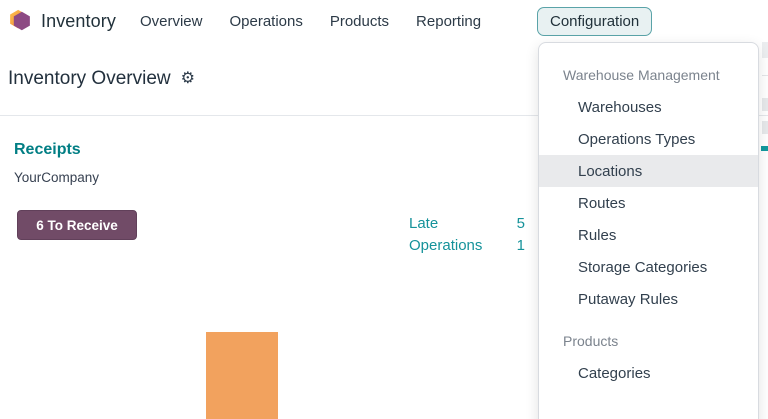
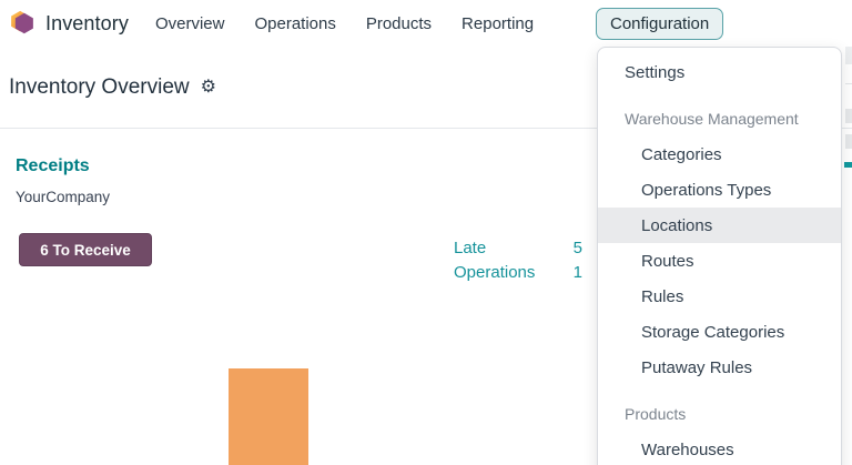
  Inventory
  Overview
  Operations
  Products
  Reporting
  Configuration
  Inventory Overview
  ⚙
  Receipts
  YourCompany
  6 To Receive
  Late
  5
  Operations
  1
+ Settings
  Warehouse Management
- Warehouses
+ Categories
  Operations Types
  Locations
  Routes
  Rules
  Storage Categories
  Putaway Rules
  Products
- Categories
+ Warehouses
